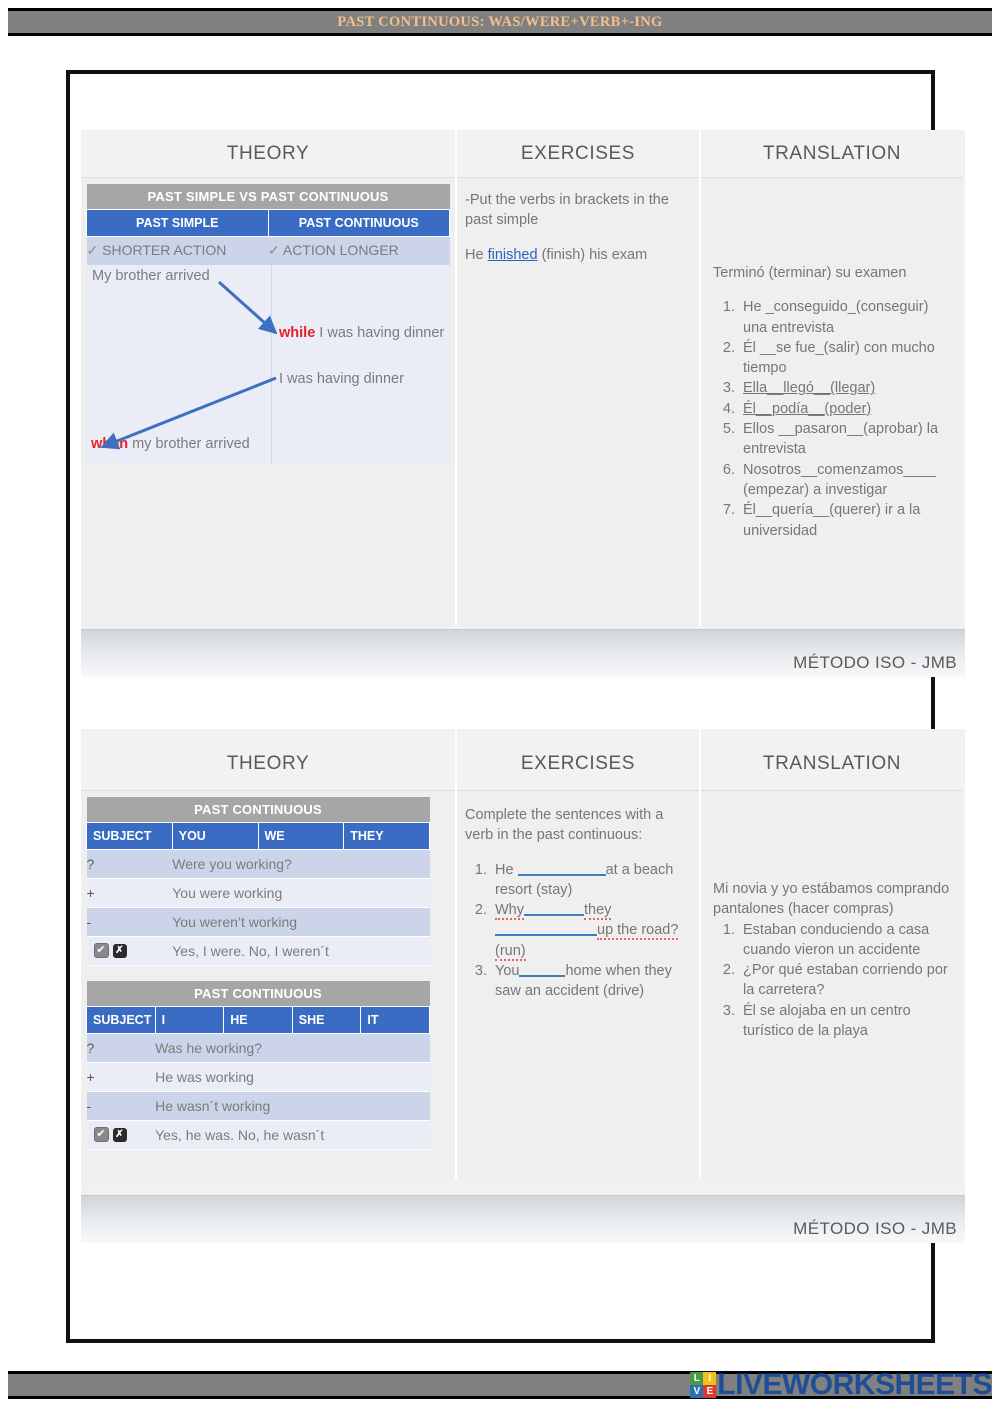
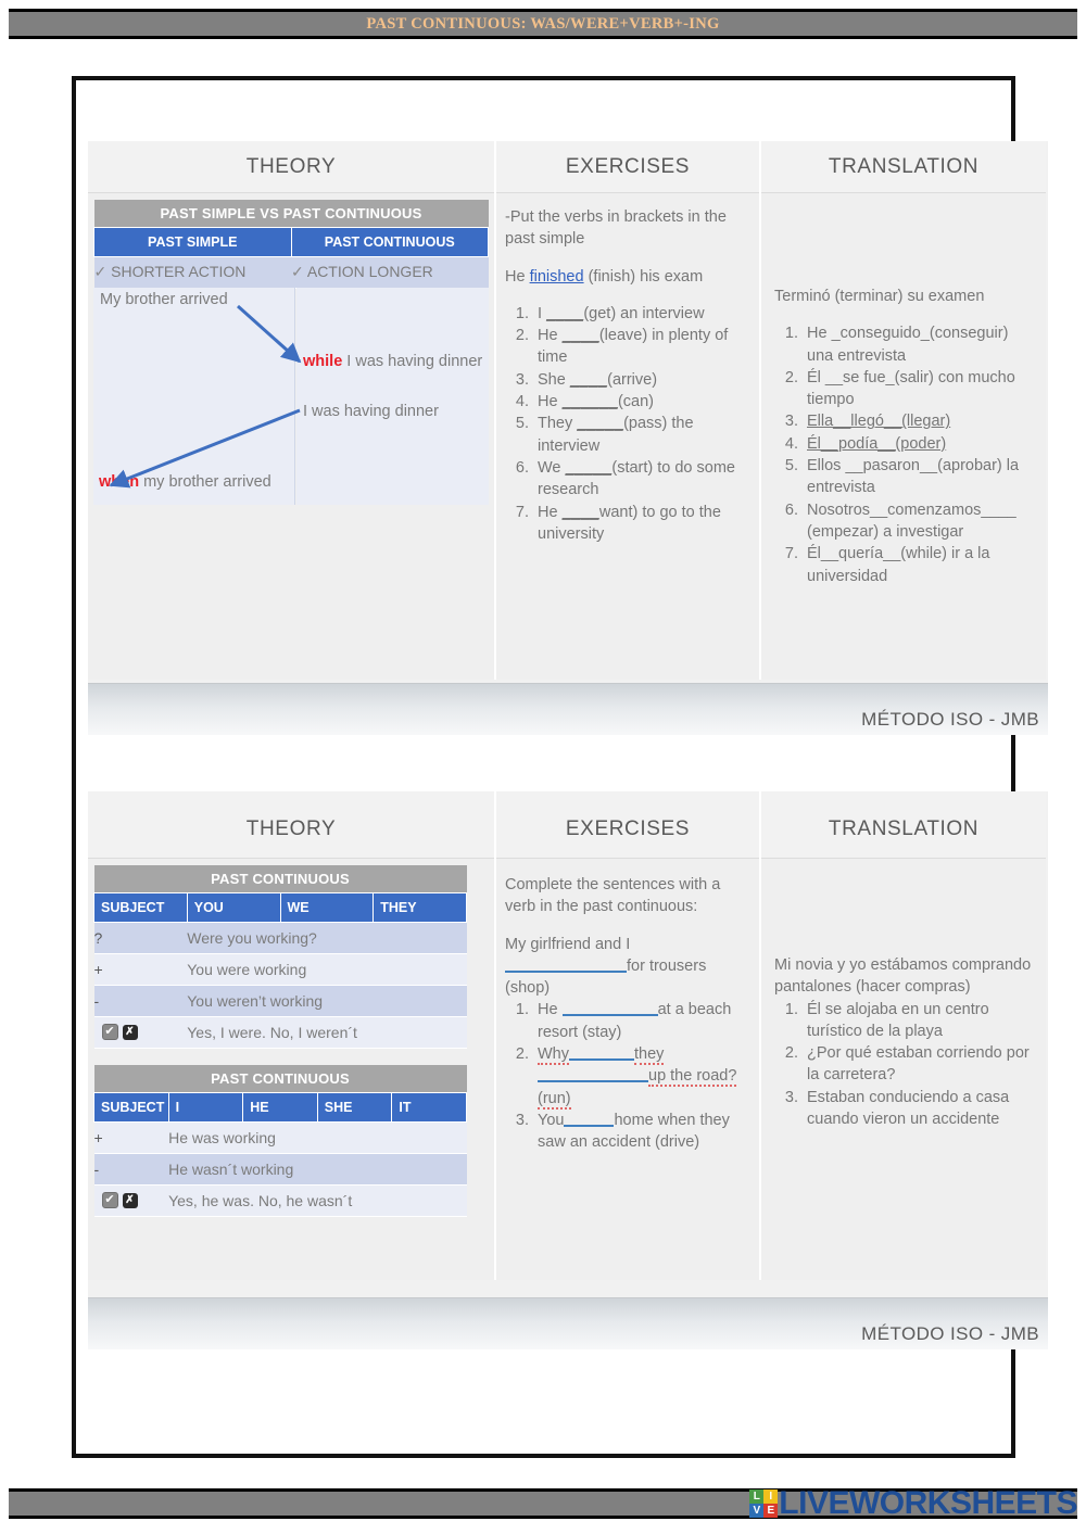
  PAST CONTINUOUS: WAS/WERE+VERB+-ING
  THEORY
  PAST SIMPLE VS PAST CONTINUOUS
  PAST SIMPLE	PAST CONTINUOUS
  ✓ SHORTER ACTION	✓ ACTION LONGER
  My brother arrived
  wen my brother arrived
  while I was having dinner
  I was having dinner
  EXERCISES
  -Put the verbs in brackets in the past simple
  He finished (finish) his exam
+ I ____(get) an interview
+ He ____(leave) in plenty of time
+ She ____(arrive)
+ He ______(can)
+ They _____(pass) the interview
+ We _____(start) to do some research
+ He ____want) to go to the university
  TRANSLATION
  Terminó (terminar) su examen
  He _conseguido_(conseguir) una entrevista
  Él __se fue_(salir) con mucho tiempo
  Ella__llegó__(llegar)
  Él__podía__(poder)
  Ellos __pasaron__(aprobar) la entrevista
  Nosotros__comenzamos____ (empezar) a investigar
- Él__quería__(querer) ir a la universidad
+ Él__quería__(while) ir a la universidad
  MÉTODO ISO - JMB
  THEORY
  PAST CONTINUOUS
  SUBJECT	YOU	WE	THEY
  ?	Were you working?
  +	You were working
  -	You weren’t working
  ✔ ✗	Yes, I were. No, I weren´t
  PAST CONTINUOUS
  SUBJECT	I	HE	SHE	IT
- ?	Was he working?
  +	He was working
  -	He wasn´t working
  ✔ ✗	Yes, he was. No, he wasn´t
  EXERCISES
  Complete the sentences with a verb in the past continuous:
+ My girlfriend and I
+ for trousers
+ (shop)
  He at a beach resort (stay)
  Why theyup the road? (run)
  You home when they saw an accident (drive)
  TRANSLATION
  Mi novia y yo estábamos comprando pantalones (hacer compras)
- Estaban conduciendo a casa cuando vieron un accidente
+ Él se alojaba en un centro turístico de la playa
  ¿Por qué estaban corriendo por la carretera?
- Él se alojaba en un centro turístico de la playa
+ Estaban conduciendo a casa cuando vieron un accidente
  MÉTODO ISO - JMB
  L
  I
  V
  E
  LIVEWORKSHEETS
